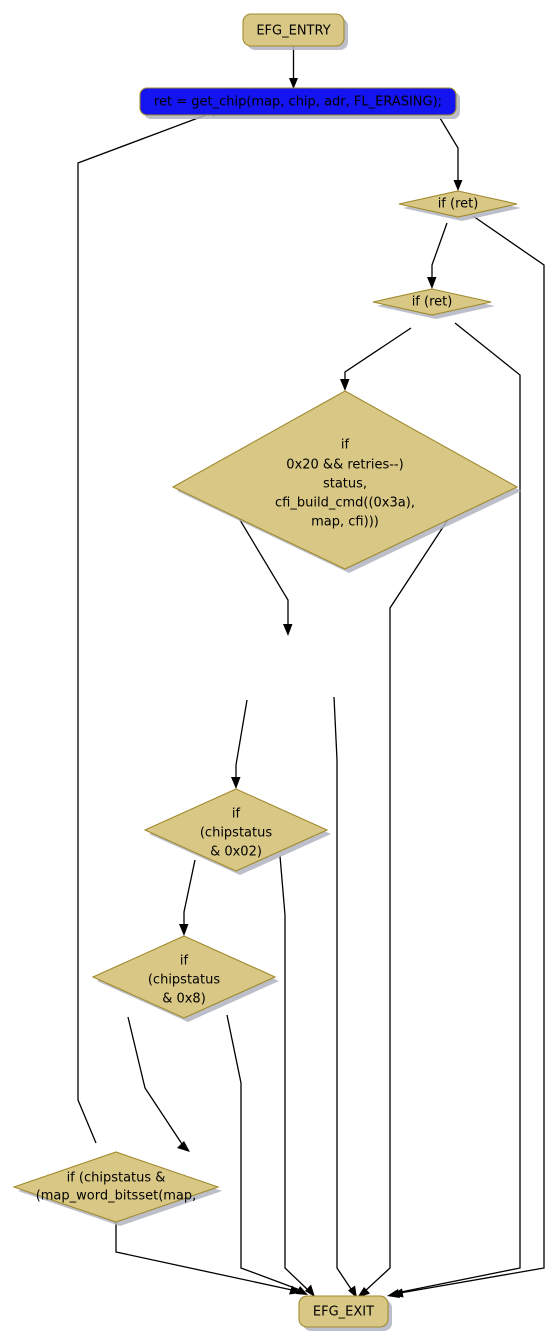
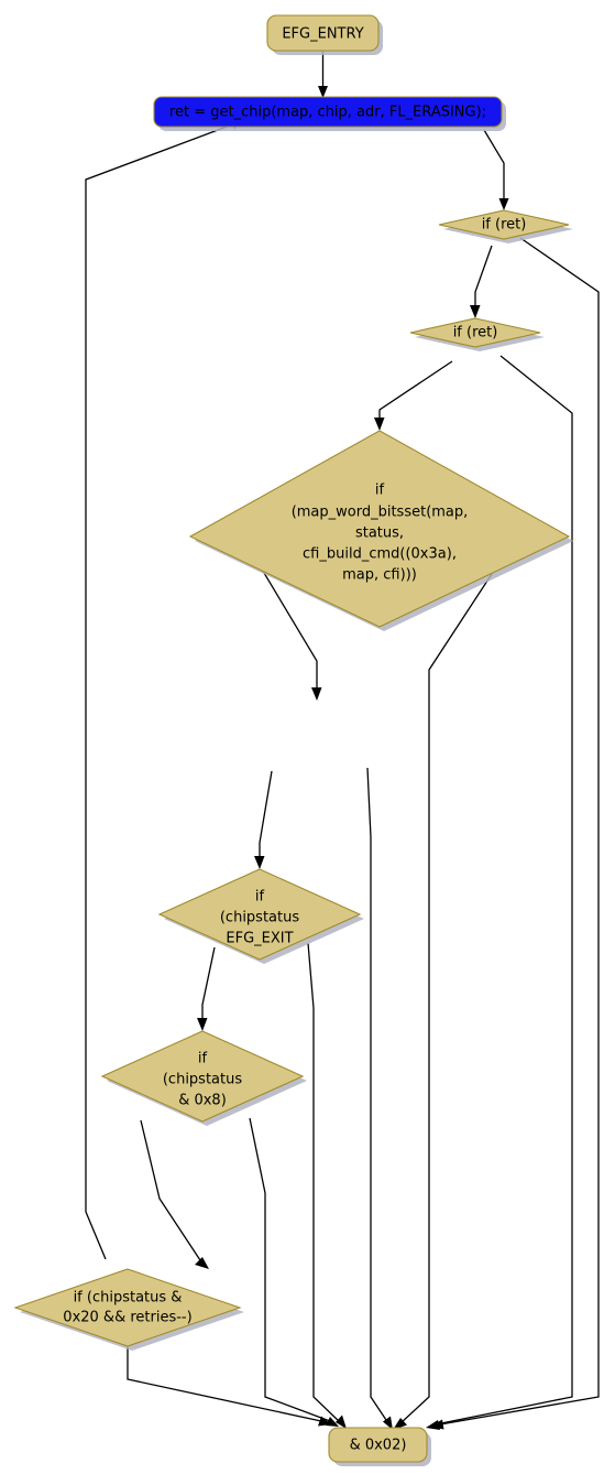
  EFG_ENTRY
  ret = get_chip(map, chip, adr, FL_ERASING);
  if (ret)
  if (ret)
  if
- 0x20 && retries--)
+ (map_word_bitsset(map,
  status,
  cfi_build_cmd((0x3a),
  map, cfi)))
  if
  (chipstatus
- & 0x02)
+ EFG_EXIT
  if
  (chipstatus
  & 0x8)
  if (chipstatus &
- (map_word_bitsset(map,
+ 0x20 && retries--)
- EFG_EXIT
+ & 0x02)
